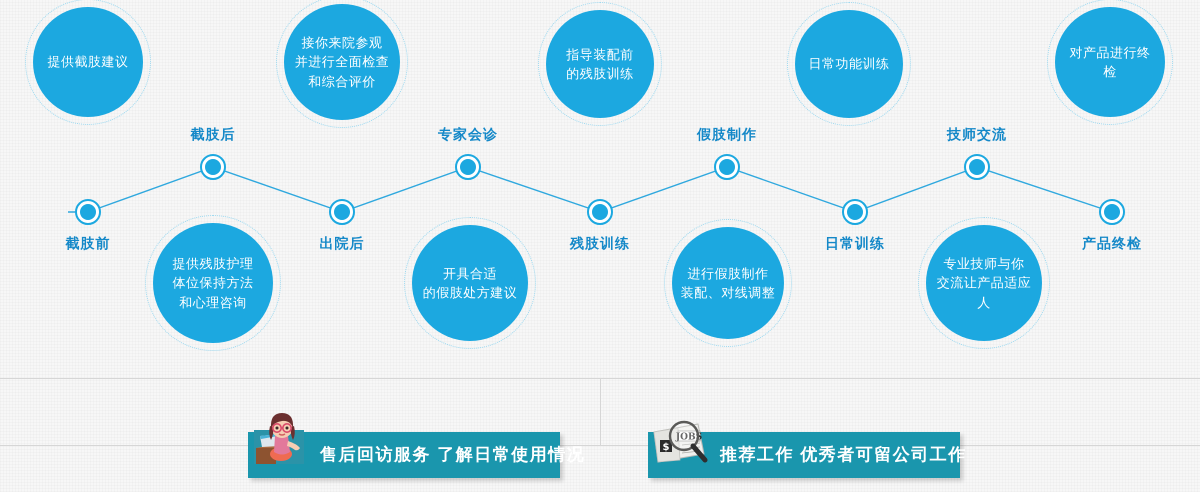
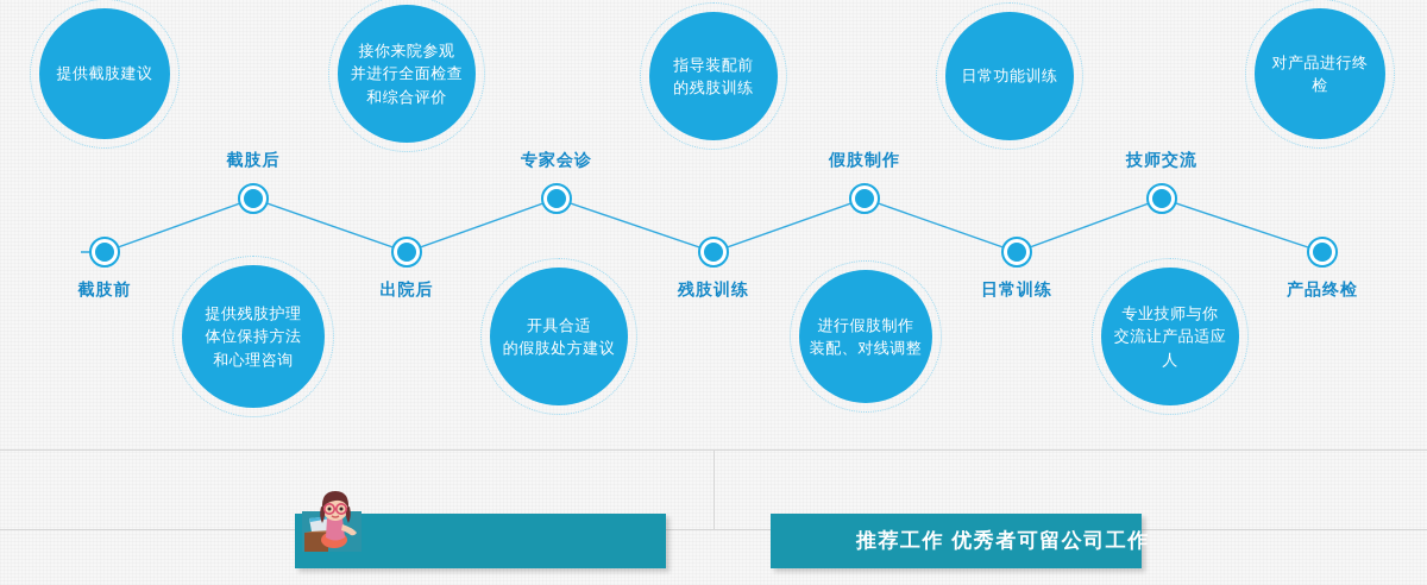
  提供截肢建议
  接你来院参观
  并进行全面检查
  和综合评价
  指导装配前
  的残肢训练
  日常功能训练
  对产品进行终检
  提供残肢护理
  体位保持方法
  和心理咨询
  开具合适
  的假肢处方建议
  进行假肢制作
  装配、对线调整
  专业技师与你
  交流让产品适应人
  截肢前
  截肢后
  出院后
  专家会诊
  残肢训练
  假肢制作
  日常训练
  技师交流
  产品终检
- 售后回访服务 了解日常使用情况
- JOBS
- $
  推荐工作 优秀者可留公司工作
